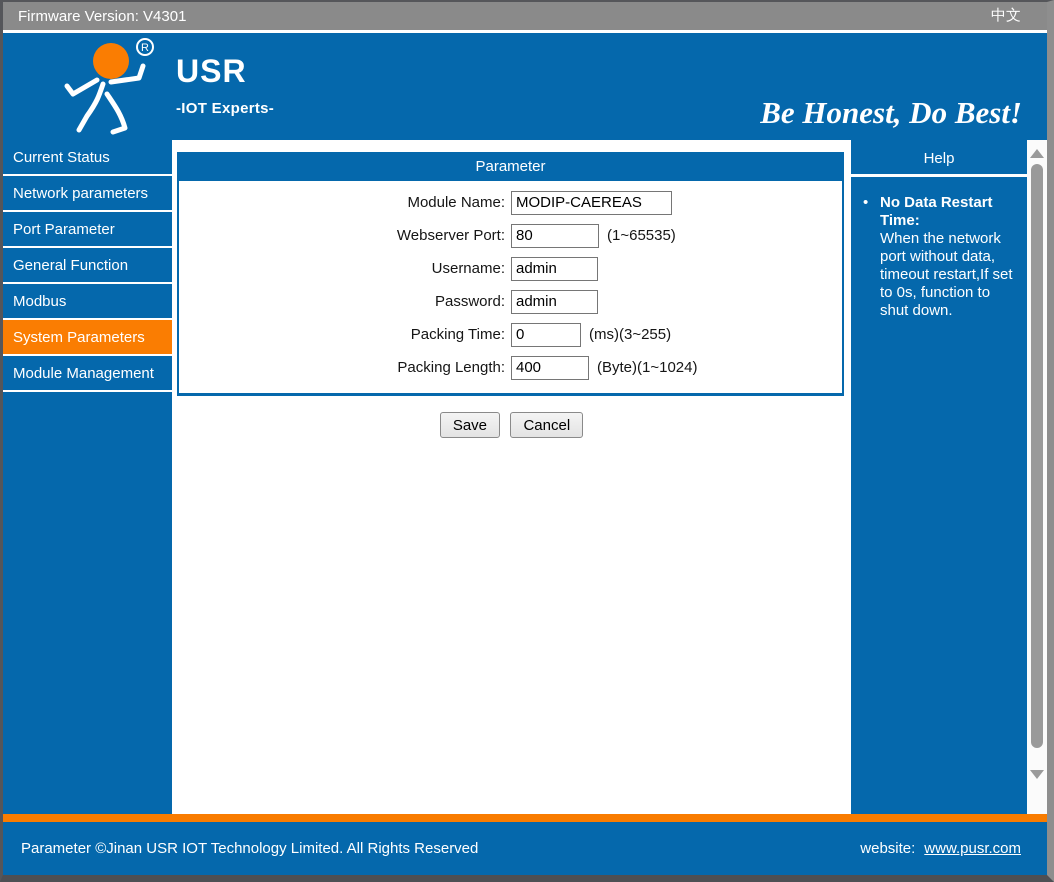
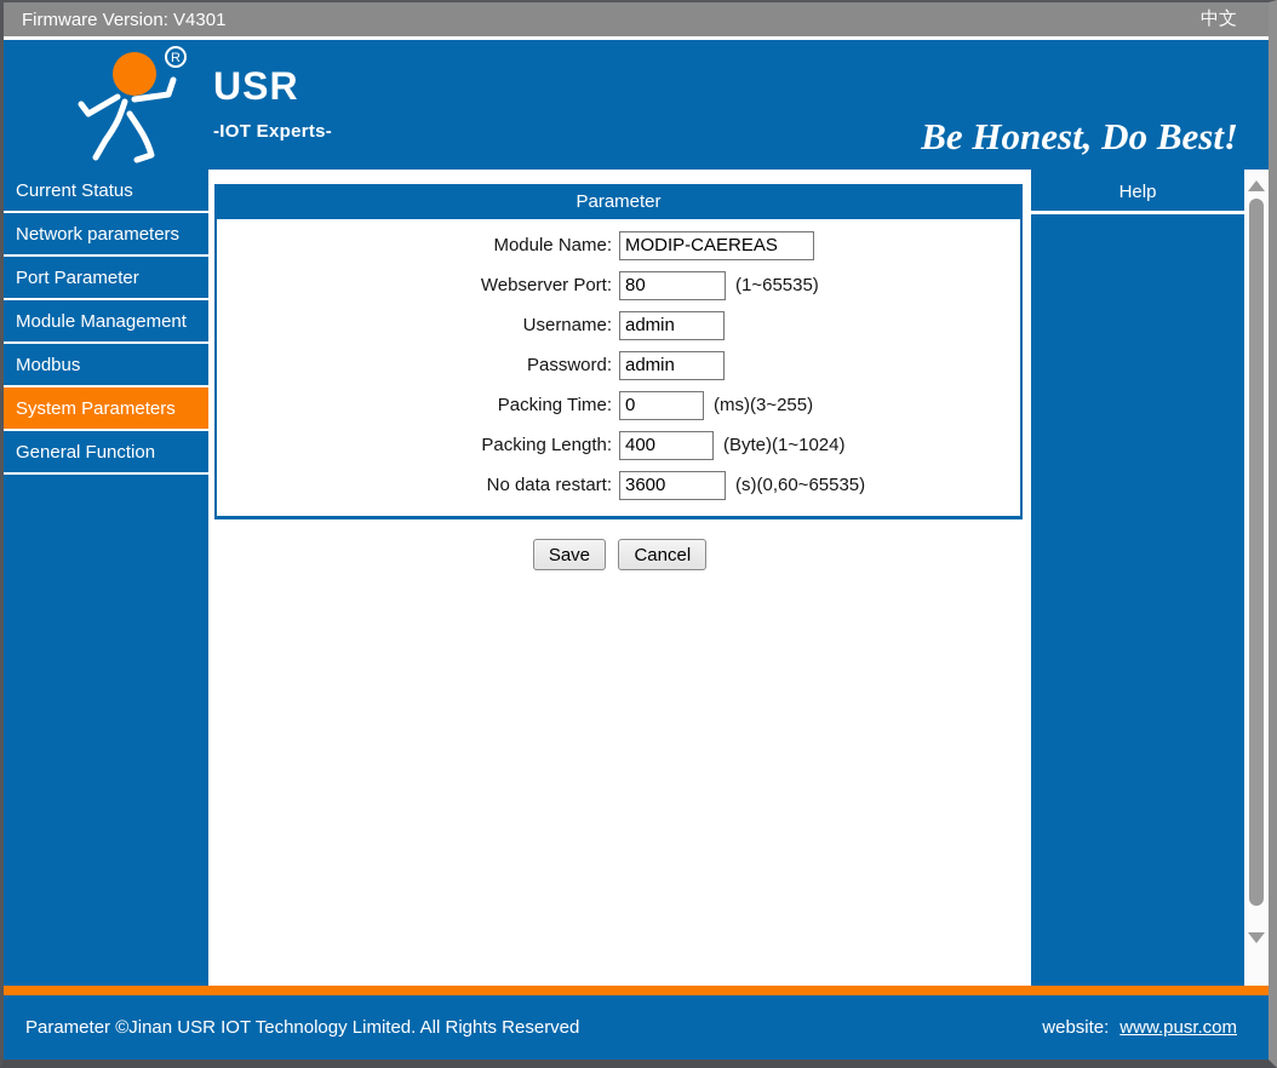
  Firmware Version: V4301
  中文
  R
  USR
  -IOT Experts-
  Be Honest, Do Best!
  Current Status
  Network parameters
  Port Parameter
- General Function
+ Module Management
  Modbus
  System Parameters
- Module Management
+ General Function
  Parameter
  Module Name:
  MODIP-CAEREAS
  Webserver Port:
  80
  (1~65535)
  Username:
  admin
  Password:
  admin
  Packing Time:
  0
  (ms)(3~255)
  Packing Length:
  400
  (Byte)(1~1024)
+ No data restart:
+ 3600
+ (s)(0,60~65535)
  Save Cancel
  Help
- •
- No Data Restart Time:
- When the network port without data, timeout restart,If set to 0s, function to shut down.
  Parameter ©Jinan USR IOT Technology Limited. All Rights Reserved
  website:
  www.pusr.com
